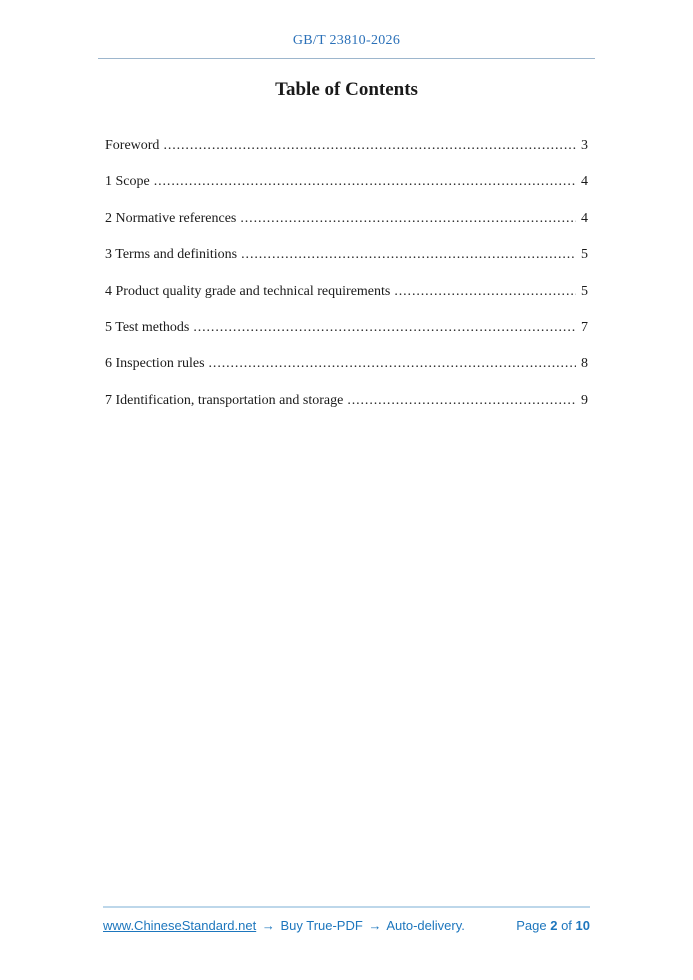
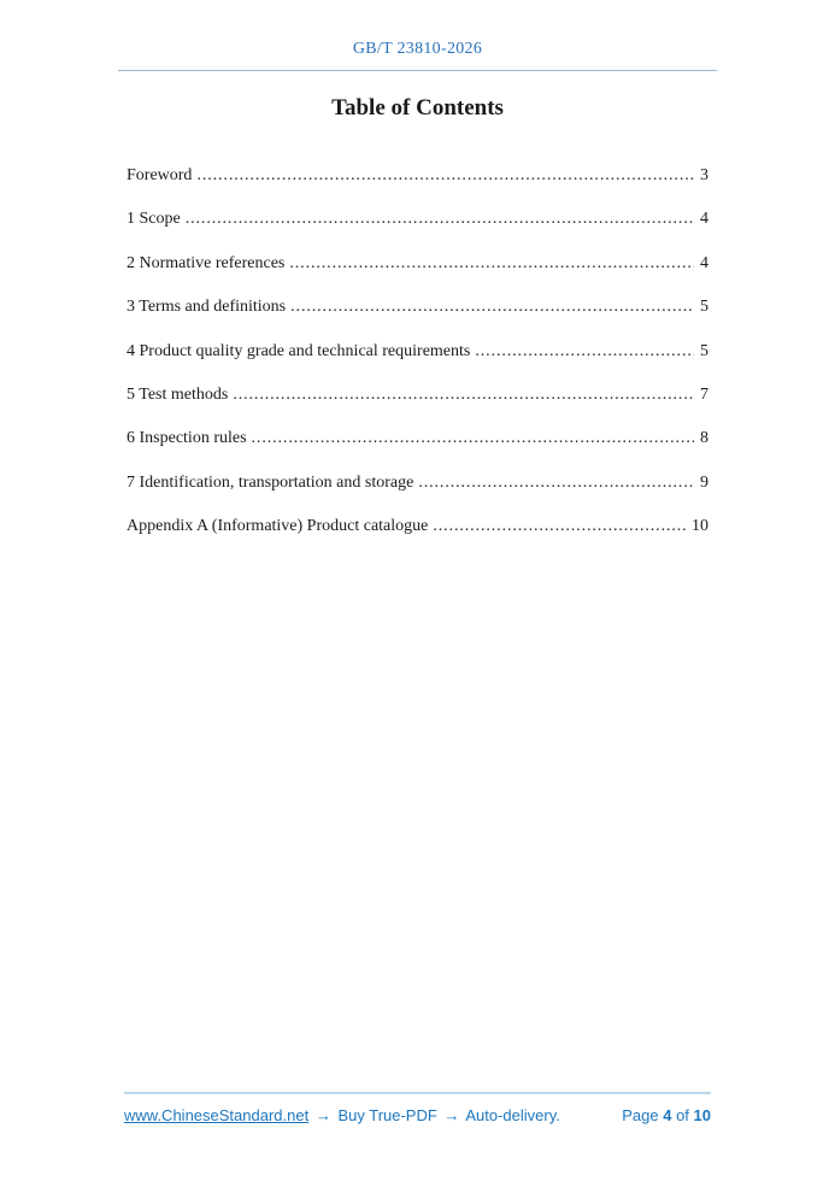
  GB/T 23810-2026
  Table of Contents
  Foreword
  3
  1 Scope
  4
  2 Normative references
  4
  3 Terms and definitions
  5
  4 Product quality grade and technical requirements
  5
  5 Test methods
  7
  6 Inspection rules
  8
  7 Identification, transportation and storage
  9
+ Appendix A (Informative) Product catalogue
+ 10
  www.ChineseStandard.net → Buy True-PDF → Auto-delivery.
- Page 2 of 10
+ Page 4 of 10
